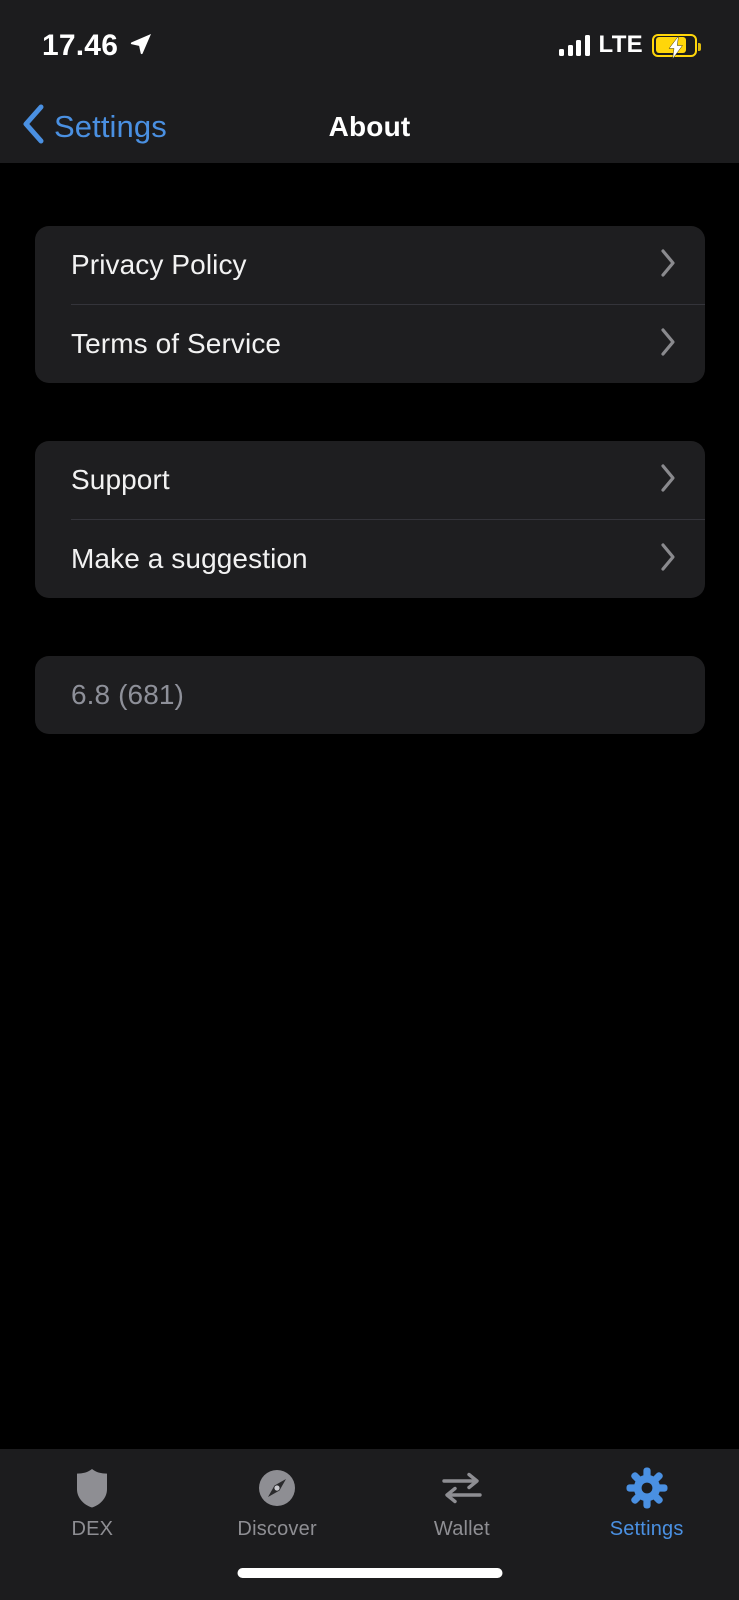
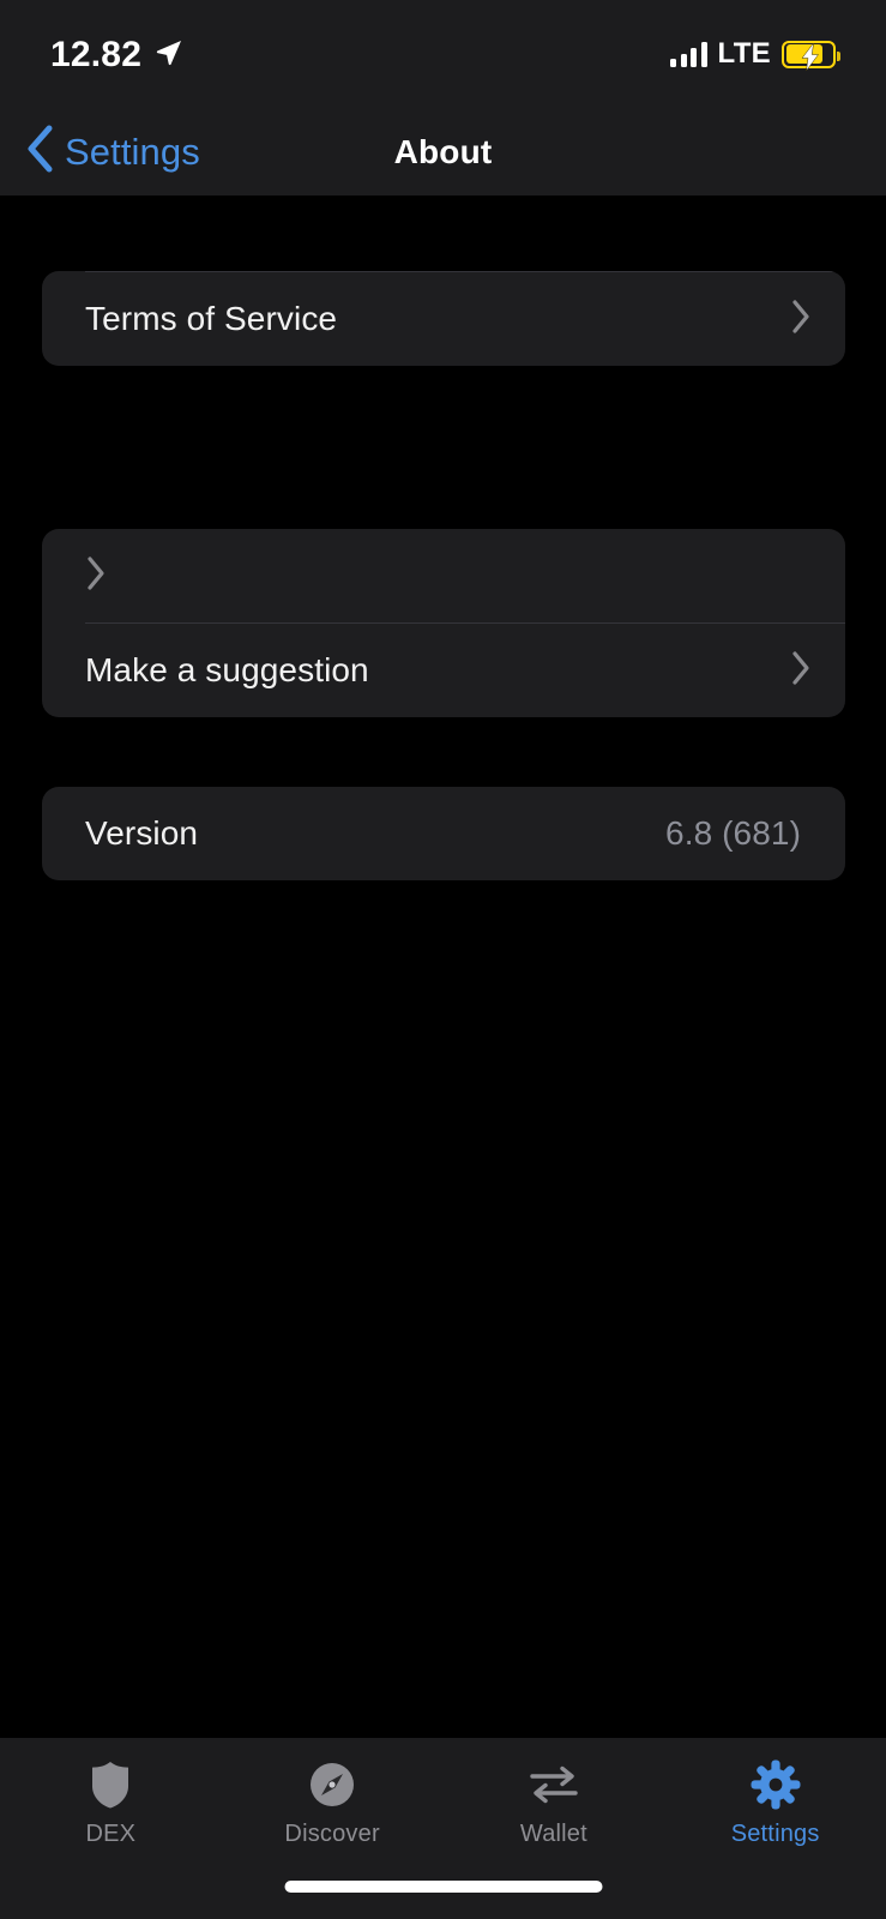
- 17.46
+ 12.82
  LTE
  Settings
  About
- Privacy Policy
  Terms of Service
- Support
  Make a suggestion
+ Version
  6.8 (681)
  DEX
  Discover
  Wallet
  Settings
